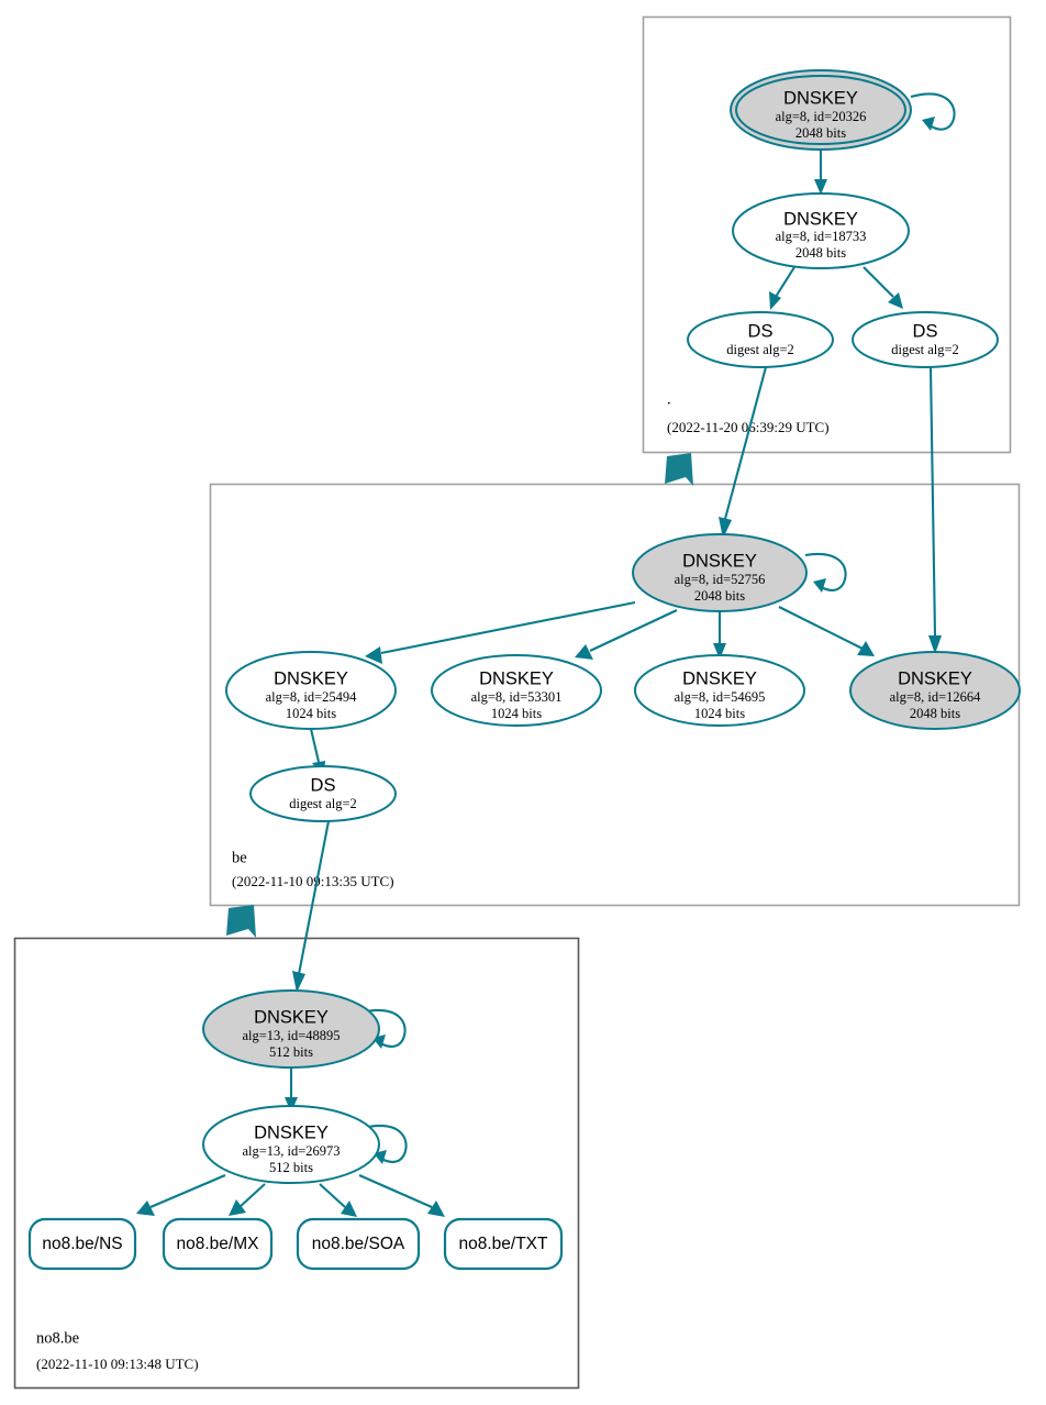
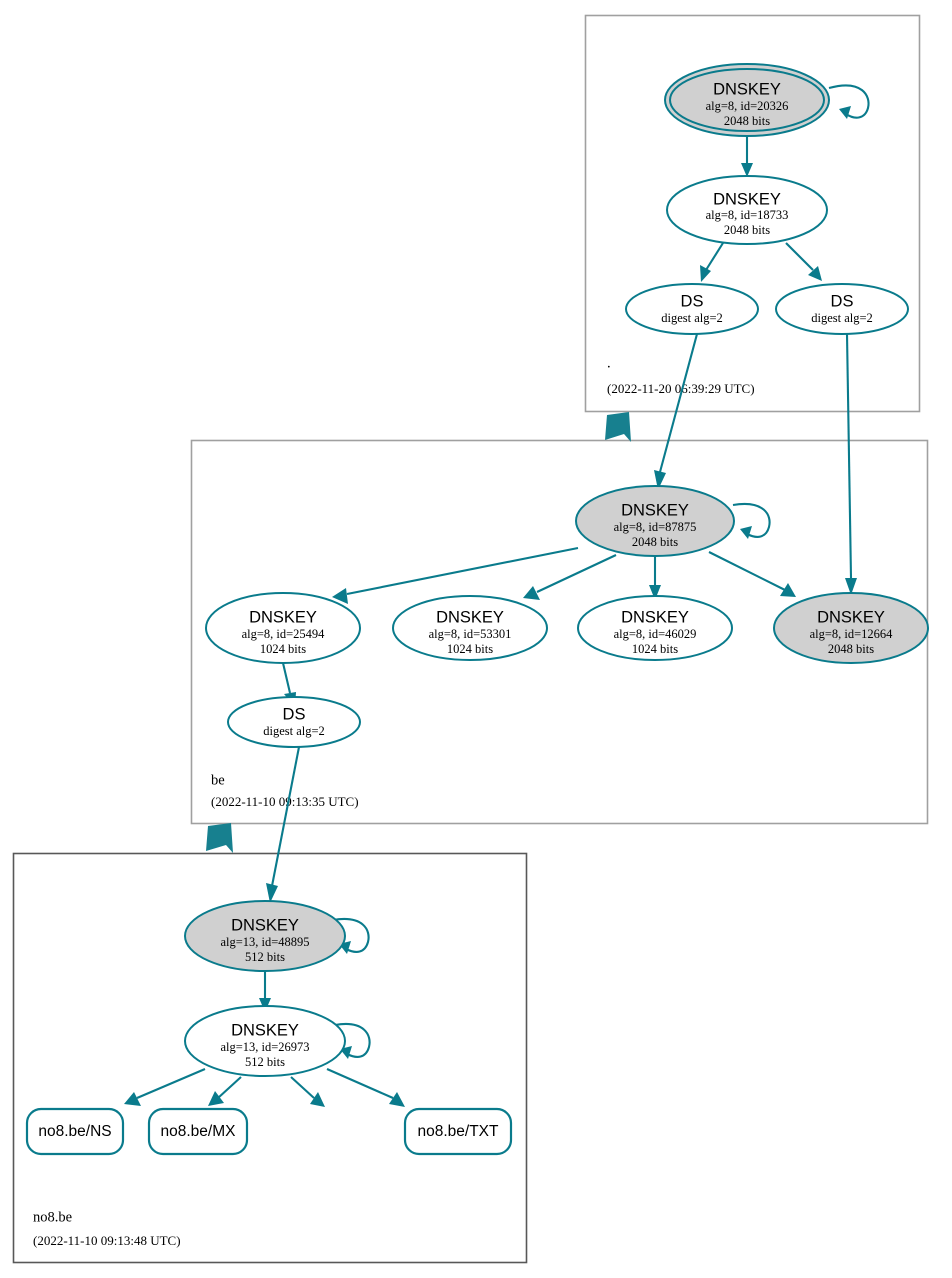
  DNSKEY
  alg=8, id=20326
  2048 bits
  DNSKEY
  alg=8, id=18733
  2048 bits
  DS
  digest alg=2
  DS
  digest alg=2
  .
  (2022-11-20 06:39:29 UTC)
  DNSKEY
- alg=8, id=52756
+ alg=8, id=87875
  2048 bits
  DNSKEY
  alg=8, id=25494
  1024 bits
  DNSKEY
  alg=8, id=53301
  1024 bits
  DNSKEY
- alg=8, id=54695
+ alg=8, id=46029
  1024 bits
  DNSKEY
  alg=8, id=12664
  2048 bits
  DS
  digest alg=2
  be
  (2022-11-10 0:13:35 UTC)
  DNSKEY
  alg=13, id=48895
  512 bits
  DNSKEY
  alg=13, id=26973
  512 bits
  no8.be/NS
  no8.be/MX
- no8.be/SOA
  no8.be/TXT
  no8.be
  (2022-11-10 09:13:48 UTC)
